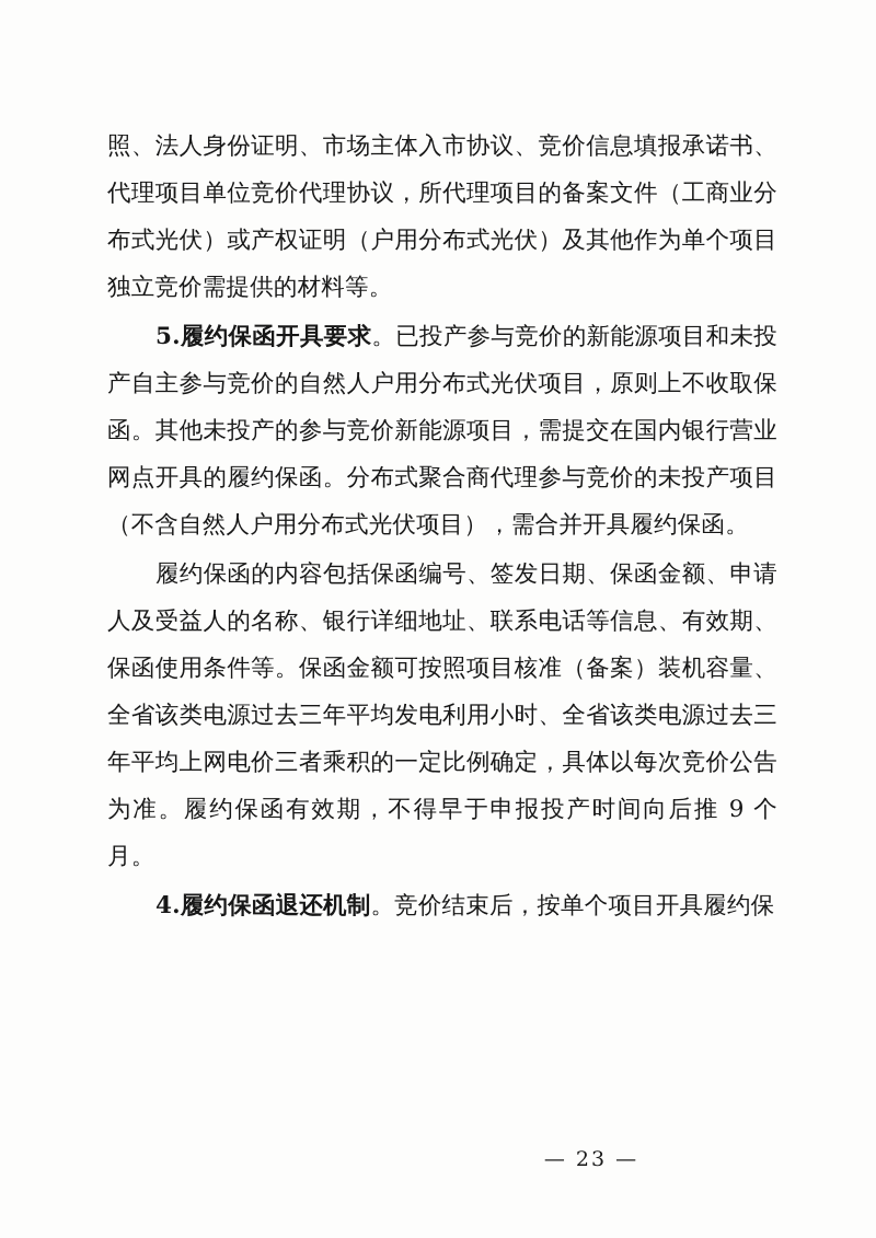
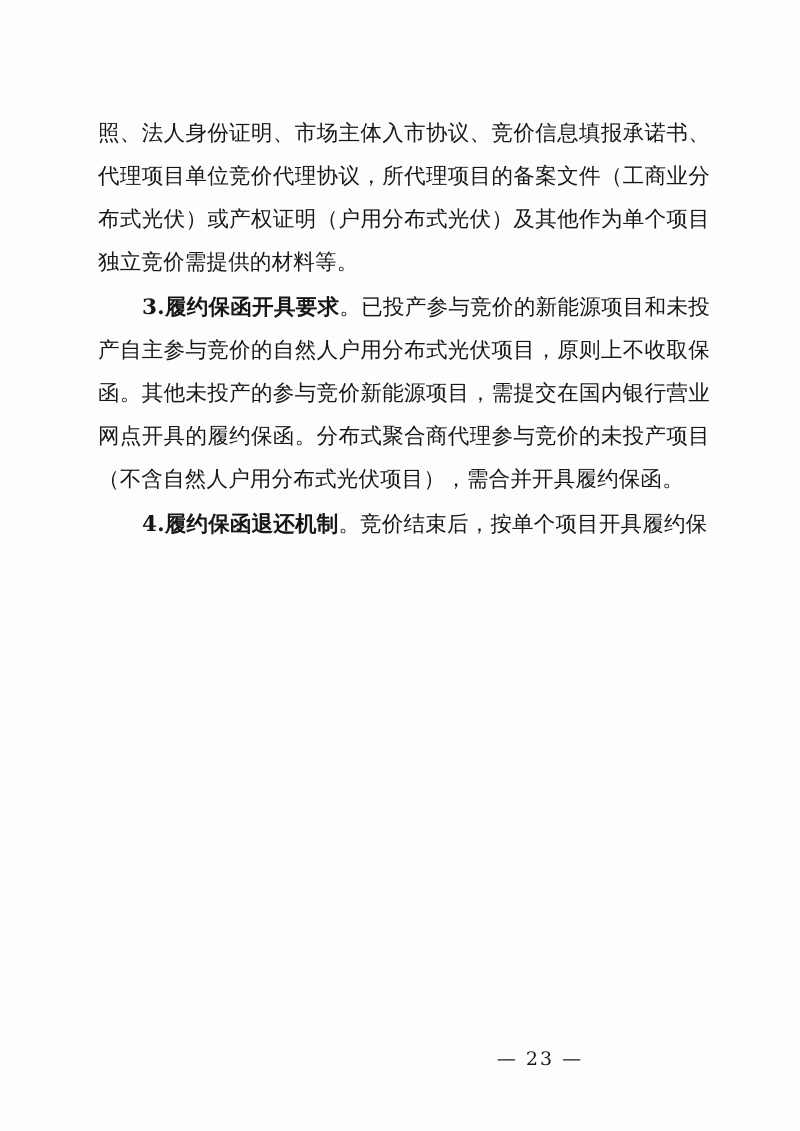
  照、法人身份证明、市场主体入市协议、竞价信息填报承诺书、代理项目单位竞价代理协议，所代理项目的备案文件（工商业分布式光伏）或产权证明（户用分布式光伏）及其他作为单个项目独立竞价需提供的材料等。
- 5.履约保函开具要求。已投产参与竞价的新能源项目和未投产自主参与竞价的自然人户用分布式光伏项目，原则上不收取保函。其他未投产的参与竞价新能源项目，需提交在国内银行营业网点开具的履约保函。分布式聚合商代理参与竞价的未投产项目（不含自然人户用分布式光伏项目），需合并开具履约保函。
+ 3.履约保函开具要求。已投产参与竞价的新能源项目和未投产自主参与竞价的自然人户用分布式光伏项目，原则上不收取保函。其他未投产的参与竞价新能源项目，需提交在国内银行营业网点开具的履约保函。分布式聚合商代理参与竞价的未投产项目（不含自然人户用分布式光伏项目），需合并开具履约保函。
- 履约保函的内容包括保函编号、签发日期、保函金额、申请人及受益人的名称、银行详细地址、联系电话等信息、有效期、保函使用条件等。保函金额可按照项目核准（备案）装机容量、全省该类电源过去三年平均发电利用小时、全省该类电源过去三年平均上网电价三者乘积的一定比例确定，具体以每次竞价公告为准。履约保函有效期，不得早于申报投产时间向后推 9 个月。
  4.履约保函退还机制。竞价结束后，按单个项目开具履约保
  — 23 —
